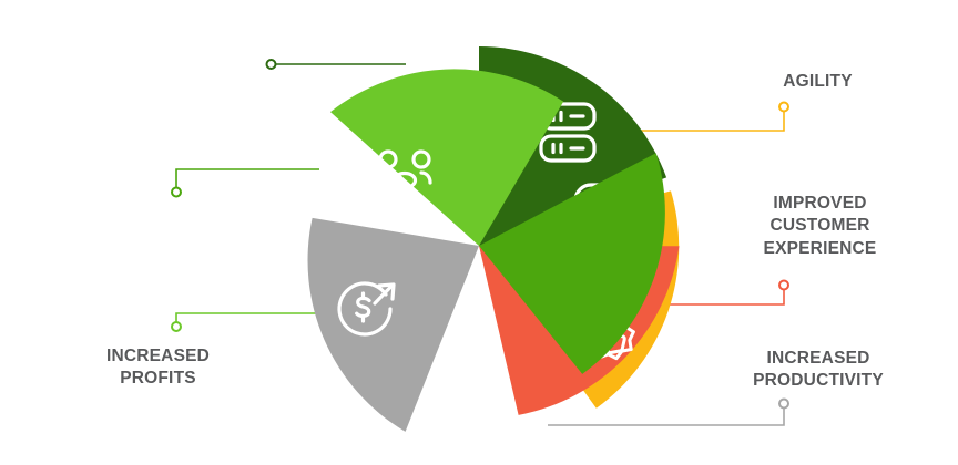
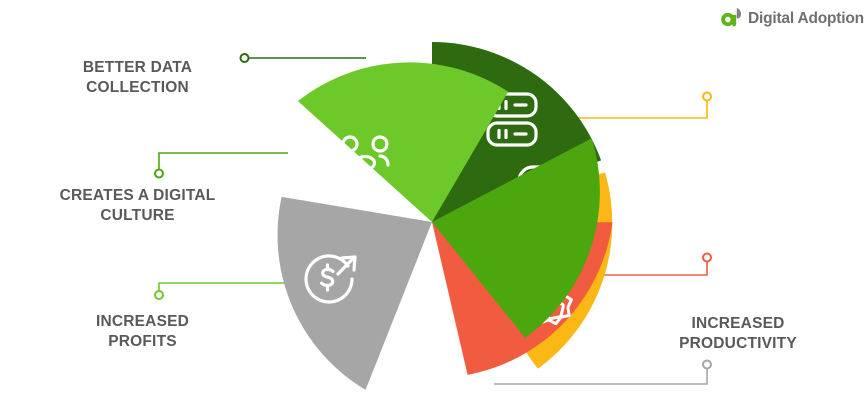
+ Digital Adoption
+ BETTER DATA
+ COLLECTION
+ CREATES A DIGITAL
+ CULTURE
  INCREASED
  PROFITS
- AGILITY
- IMPROVED
- CUSTOMER
- EXPERIENCE
  INCREASED
  PRODUCTIVITY
